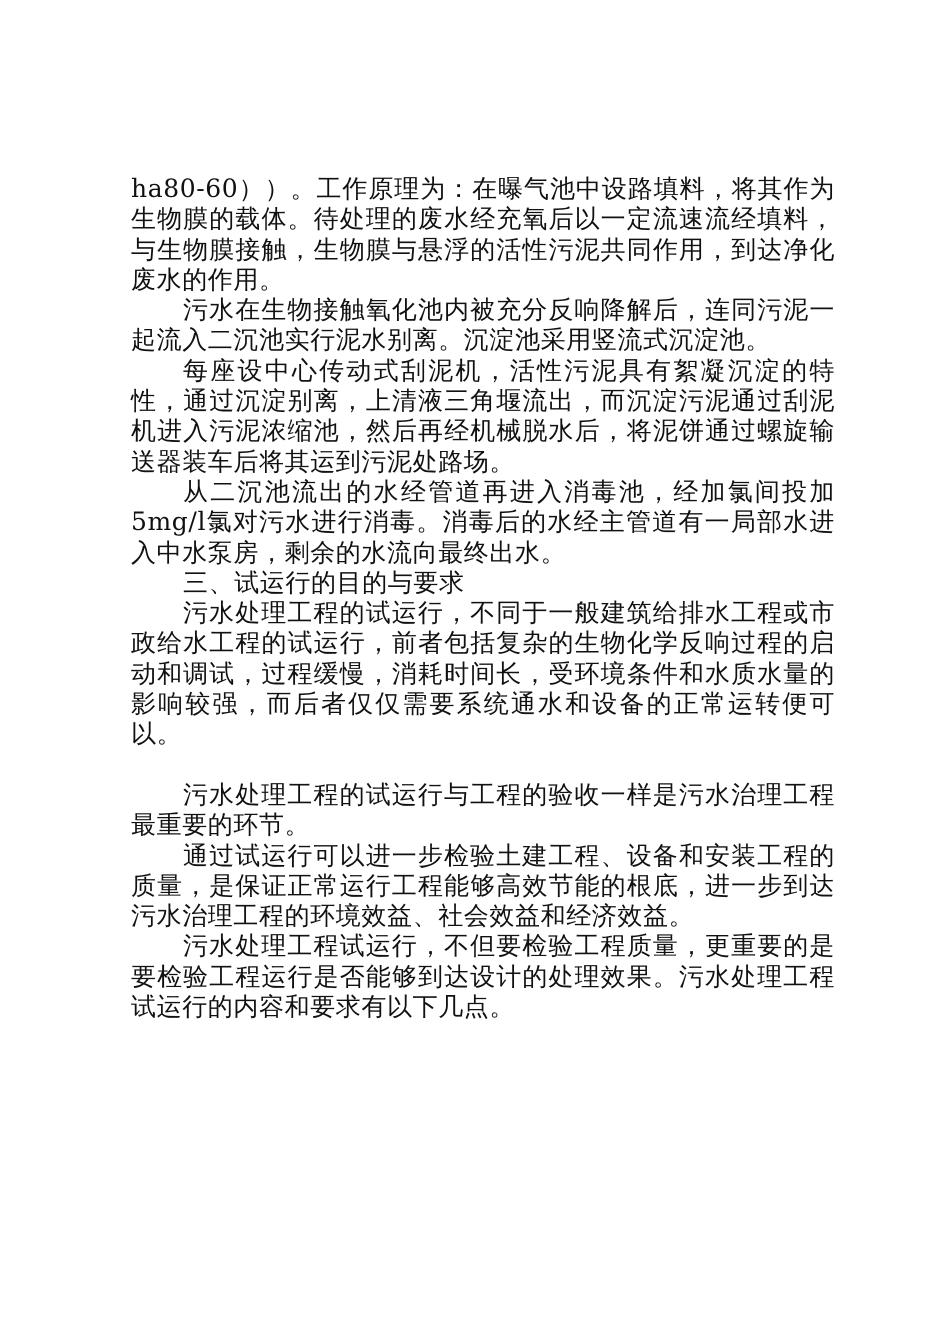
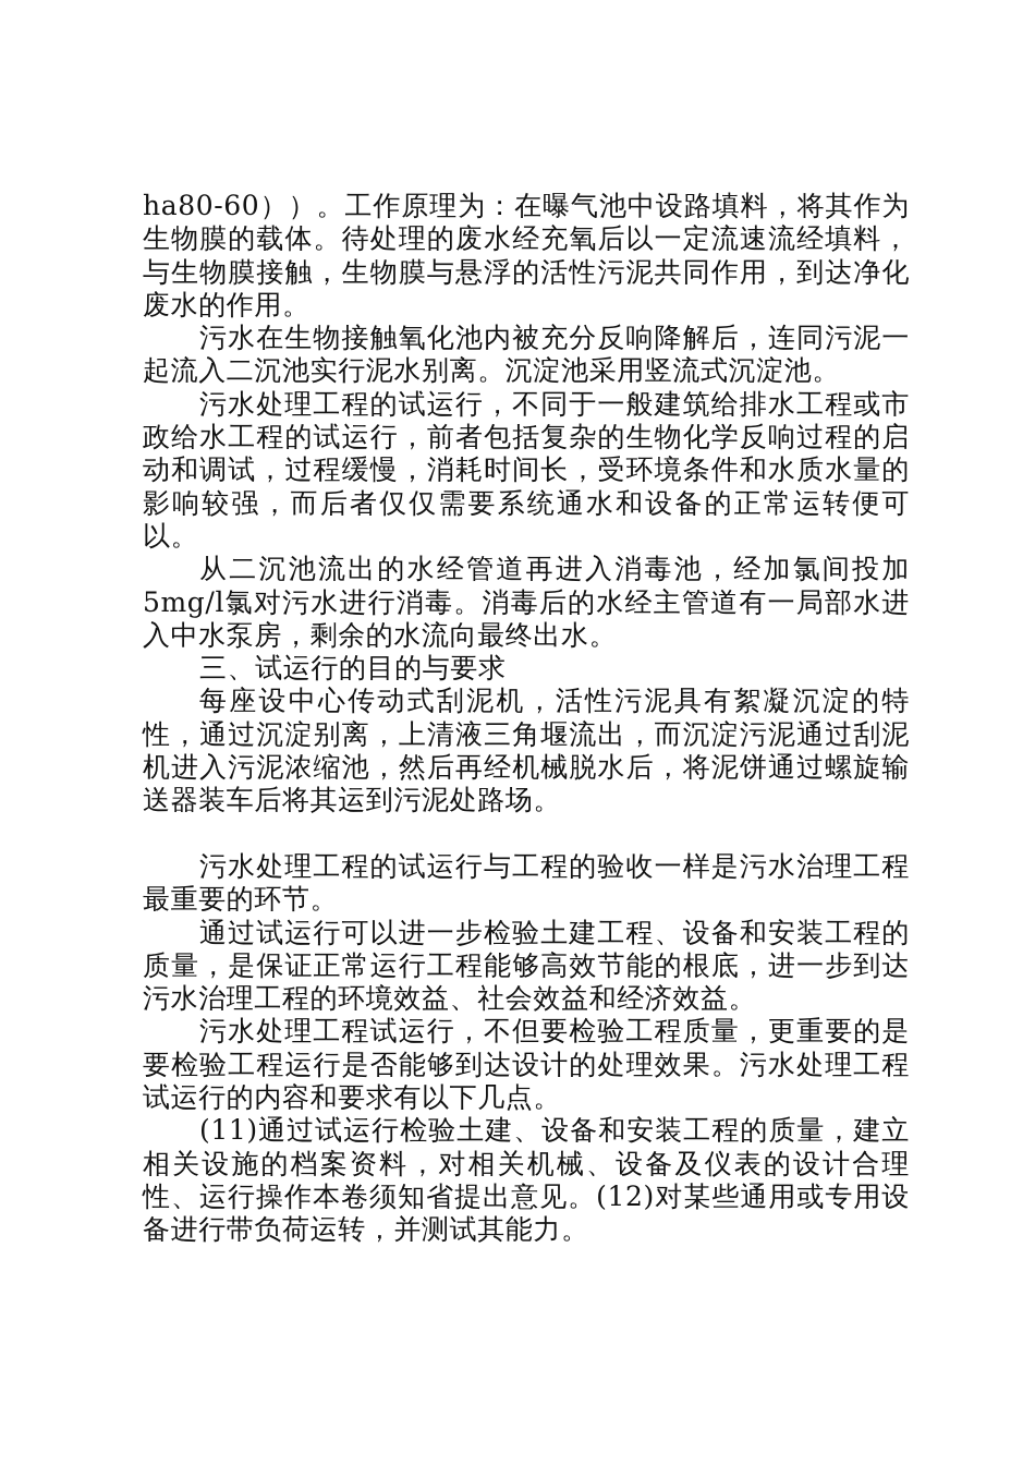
  ha80-60））。工作原理为：在曝气池中设路填料，将其作为生物膜的载体。待处理的废水经充氧后以一定流速流经填料，与生物膜接触，生物膜与悬浮的活性污泥共同作用，到达净化废水的作用。
  污水在生物接触氧化池内被充分反响降解后，连同污泥一起流入二沉池实行泥水别离。沉淀池采用竖流式沉淀池。
- 每座设中心传动式刮泥机，活性污泥具有絮凝沉淀的特性，通过沉淀别离，上清液三角堰流出，而沉淀污泥通过刮泥机进入污泥浓缩池，然后再经机械脱水后，将泥饼通过螺旋输送器装车后将其运到污泥处路场。
+ 污水处理工程的试运行，不同于一般建筑给排水工程或市政给水工程的试运行，前者包括复杂的生物化学反响过程的启动和调试，过程缓慢，消耗时间长，受环境条件和水质水量的影响较强，而后者仅仅需要系统通水和设备的正常运转便可以。
  从二沉池流出的水经管道再进入消毒池，经加氯间投加5mg/l氯对污水进行消毒。消毒后的水经主管道有一局部水进入中水泵房，剩余的水流向最终出水。
  三、试运行的目的与要求
- 污水处理工程的试运行，不同于一般建筑给排水工程或市政给水工程的试运行，前者包括复杂的生物化学反响过程的启动和调试，过程缓慢，消耗时间长，受环境条件和水质水量的影响较强，而后者仅仅需要系统通水和设备的正常运转便可以。
+ 每座设中心传动式刮泥机，活性污泥具有絮凝沉淀的特性，通过沉淀别离，上清液三角堰流出，而沉淀污泥通过刮泥机进入污泥浓缩池，然后再经机械脱水后，将泥饼通过螺旋输送器装车后将其运到污泥处路场。
  污水处理工程的试运行与工程的验收一样是污水治理工程最重要的环节。
  通过试运行可以进一步检验土建工程、设备和安装工程的质量，是保证正常运行工程能够高效节能的根底，进一步到达污水治理工程的环境效益、社会效益和经济效益。
  污水处理工程试运行，不但要检验工程质量，更重要的是要检验工程运行是否能够到达设计的处理效果。污水处理工程试运行的内容和要求有以下几点。
+ (11)通过试运行检验土建、设备和安装工程的质量，建立相关设施的档案资料，对相关机械、设备及仪表的设计合理性、运行操作本卷须知省提出意见。(12)对某些通用或专用设备进行带负荷运转，并测试其能力。
